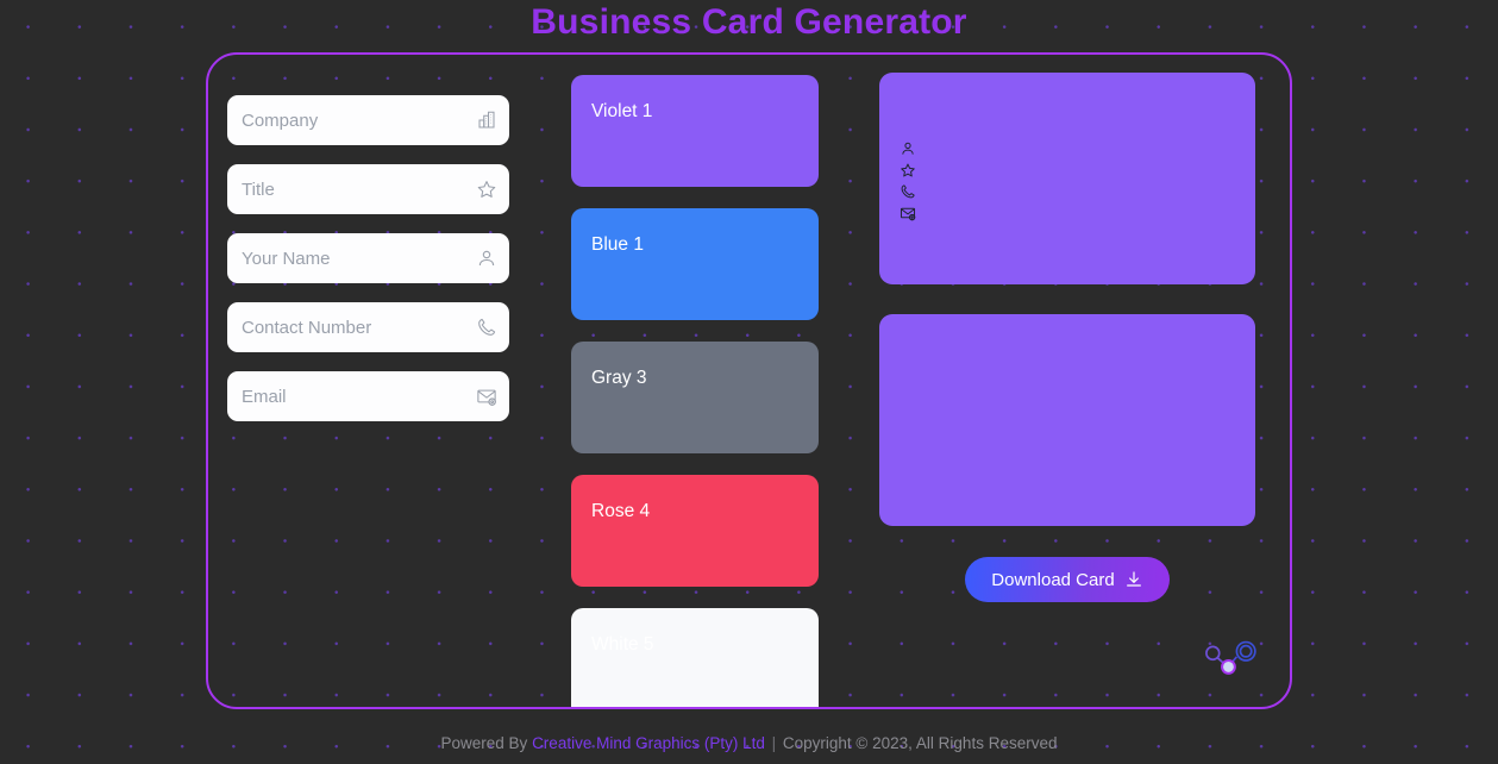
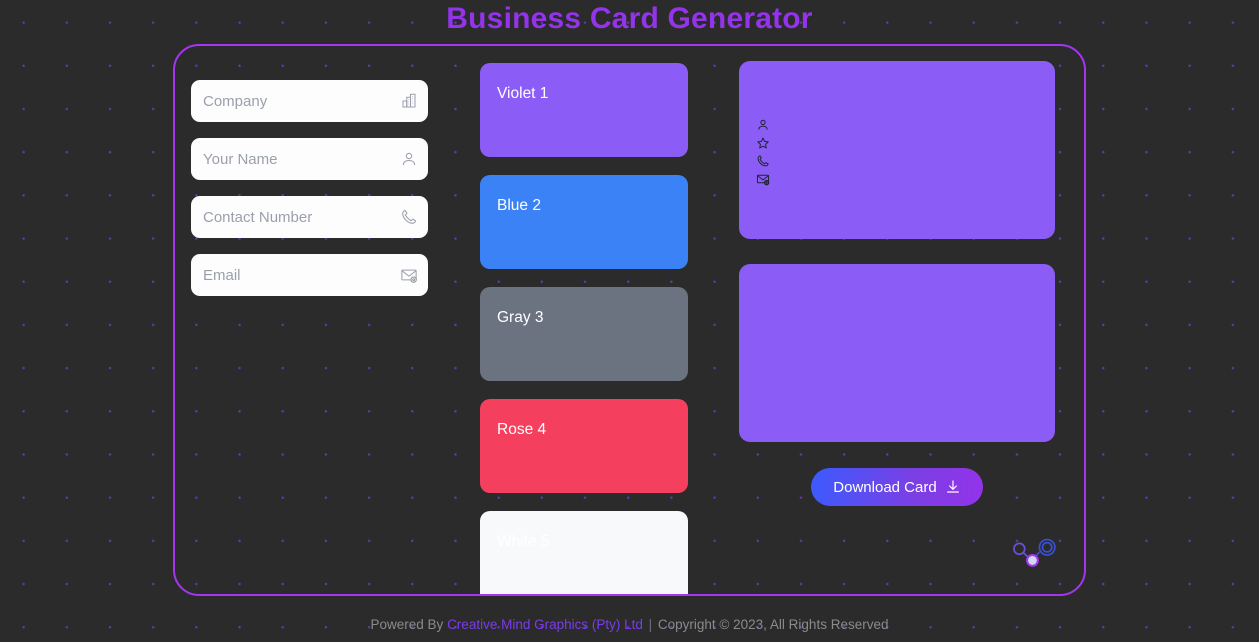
  Business Card Generator
  Company
- Title
  Your Name
  Contact Number
  Email
  Violet 1
- Blue 1
+ Blue 2
  Gray 3
  Rose 4
  Download Card
  Powered By Creative Mind Graphics (Pty) Ltd | Copyright © 2023, All Rights Reserved
